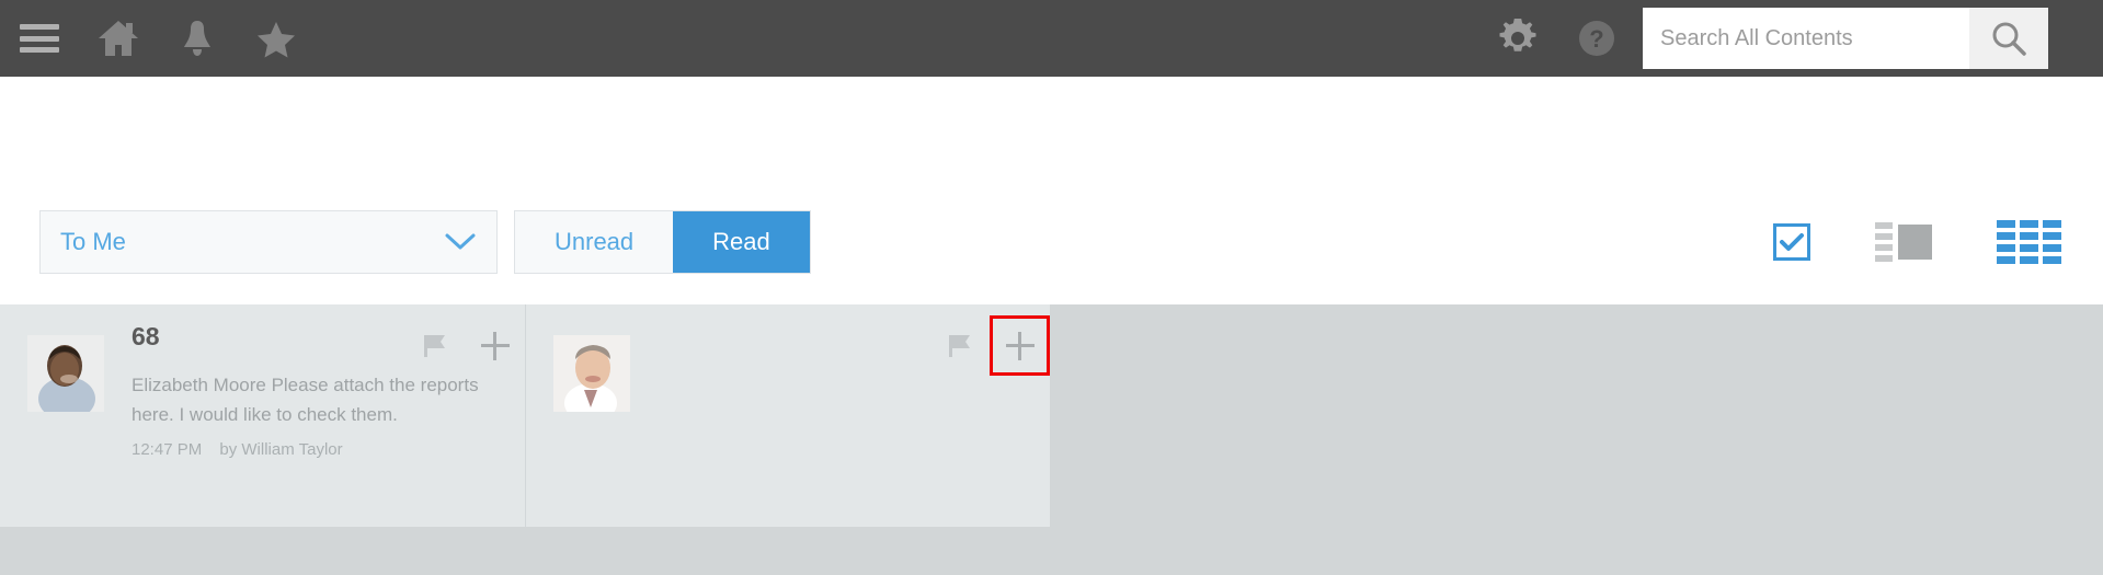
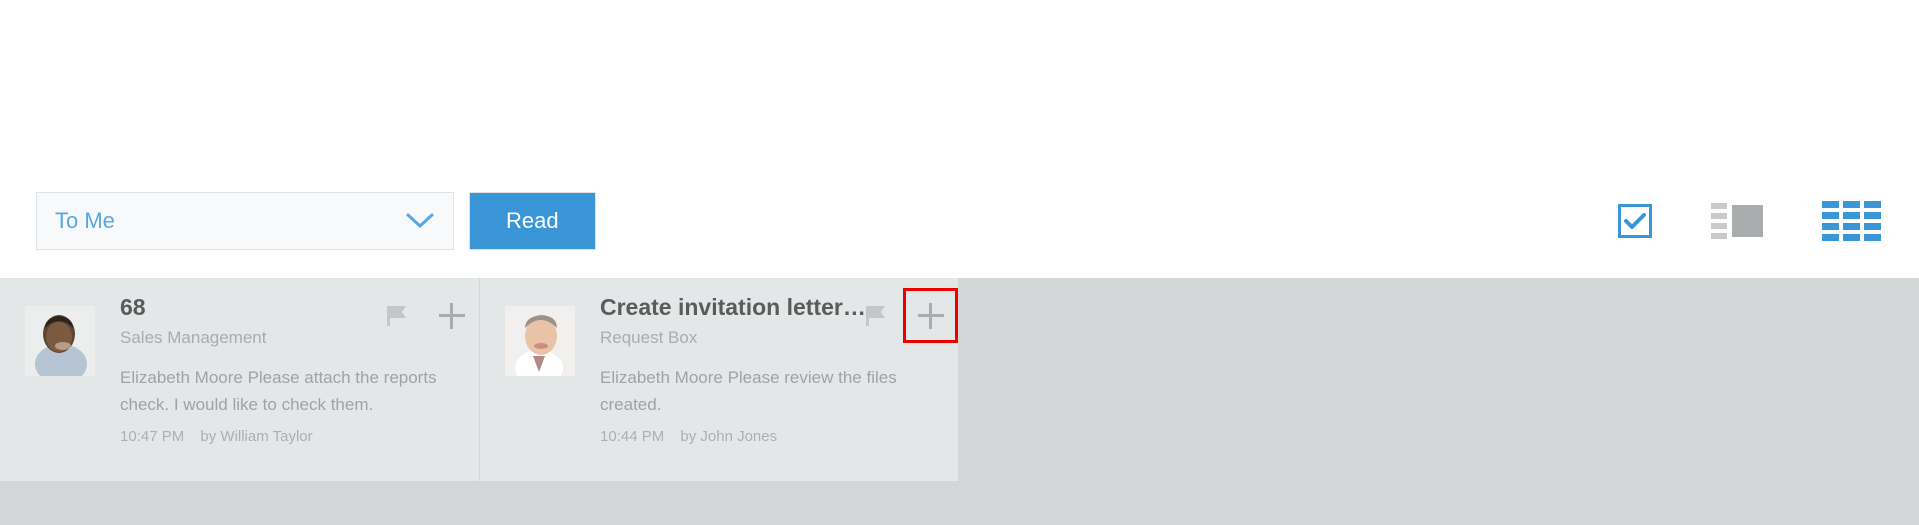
- ?
- Search All Contents
  To Me
- Unread
  Read
  68
+ Sales Management
- Elizabeth Moore Please attach the reports here. I would like to check them.
+ Elizabeth Moore Please attach the reports check. I would like to check them.
- 12:47 PM by William Taylor
+ 10:47 PM by William Taylor
+ Create invitation letter…
+ Request Box
+ Elizabeth Moore Please review the files created.
+ 10:44 PM by John Jones
